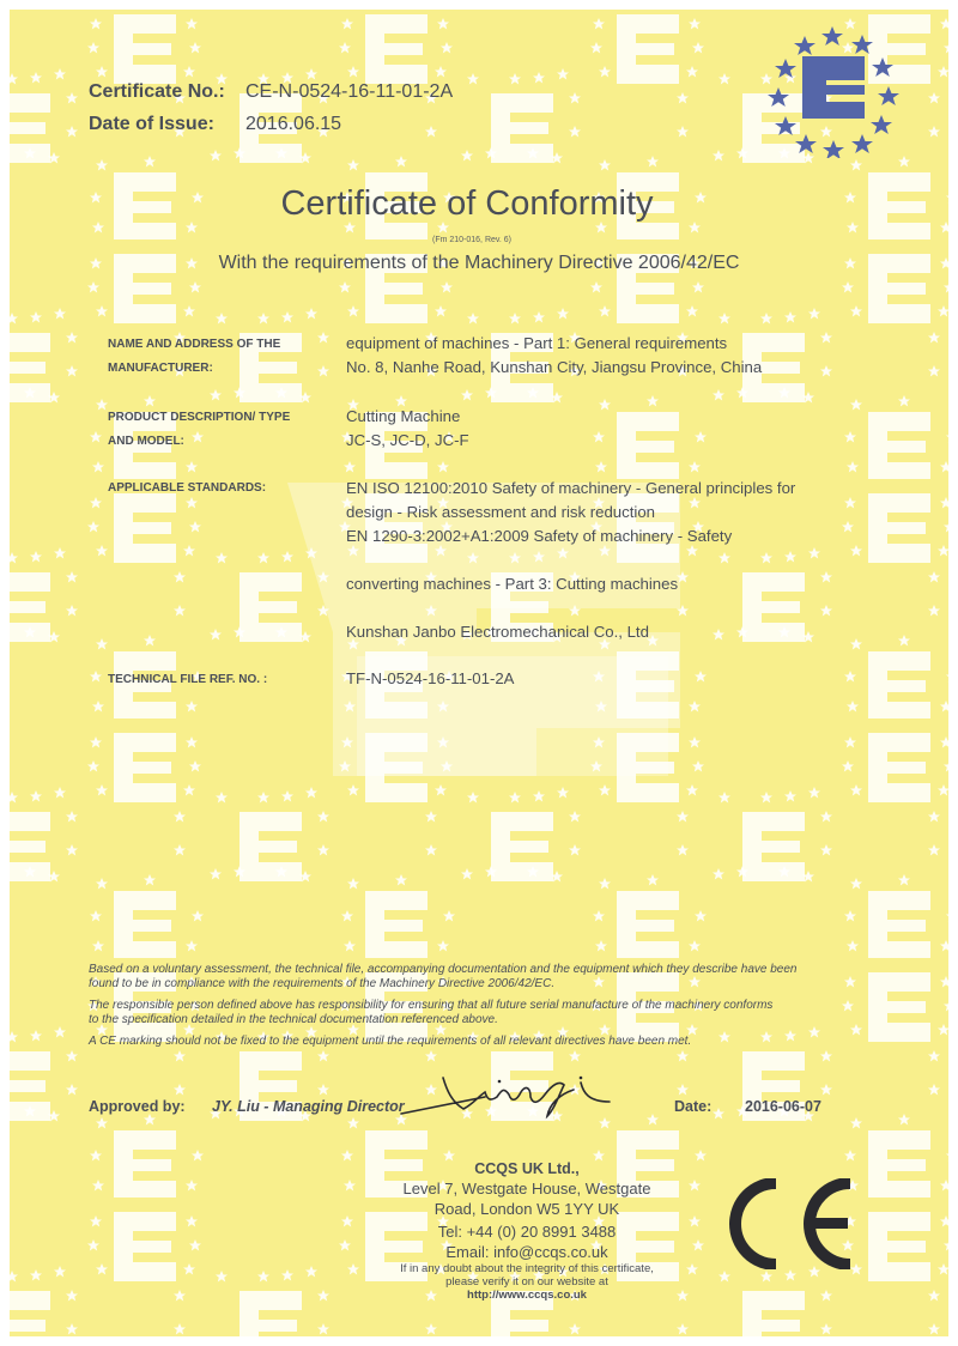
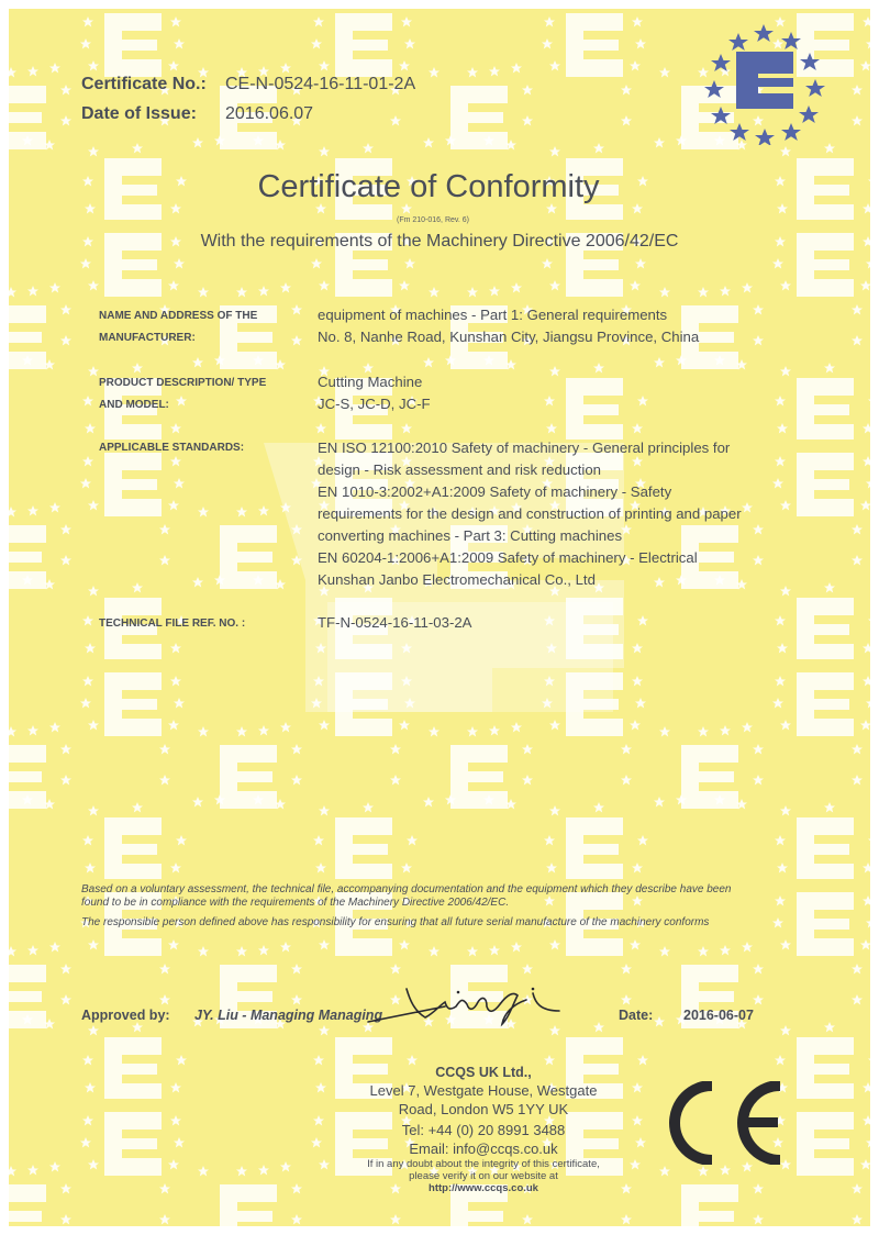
  Certificate No.:
  CE-N-0524-16-11-01-2A
  Date of Issue:
- 2016.06.15
+ 2016.06.07
  Certificate of Conformity
  With the requirements of the Machinery Directive 2006/42/EC
  NAME AND ADDRESS OF THE
  MANUFACTURER:
  equipment of machines - Part 1: General requirements
  No. 8, Nanhe Road, Kunshan City, Jiangsu Province, China
  PRODUCT DESCRIPTION/ TYPE
  AND MODEL:
  Cutting Machine
  JC-S, JC-D, JC-F
  APPLICABLE STANDARDS:
  EN ISO 12100:2010 Safety of machinery - General principles for
  design - Risk assessment and risk reduction
- EN 1290-3:2002+A1:2009 Safety of machinery - Safety
+ EN 1010-3:2002+A1:2009 Safety of machinery - Safety
+ requirements for the design and construction of printing and paper
  converting machines - Part 3: Cutting machines
+ EN 60204-1:2006+A1:2009 Safety of machinery - Electrical
  Kunshan Janbo Electromechanical Co., Ltd
  TECHNICAL FILE REF. NO. :
- TF-N-0524-16-11-01-2A
+ TF-N-0524-16-11-03-2A
  Based on a voluntary assessment, the technical file, accompanying documentation and the equipment which they describe have been
  found to be in compliance with the requirements of the Machinery Directive 2006/42/EC.
  The responsible person defined above has responsibility for ensuring that all future serial manufacture of the machinery conforms
- to the specification detailed in the technical documentation referenced above.
- A CE marking should not be fixed to the equipment until the requirements of all relevant directives have been met.
  Approved by:
- JY. Liu - Managing Director
+ JY. Liu - Managing Managing
  Date:
  2016-06-07
  CCQS UK Ltd.,
  Level 7, Westgate House, Westgate
  Road, London W5 1YY UK
  Tel: +44 (0) 20 8991 3488
  Email: info@ccqs.co.uk
  If in any doubt about the integrity of this certificate,
  please verify it on our website at
  http://www.ccqs.co.uk
